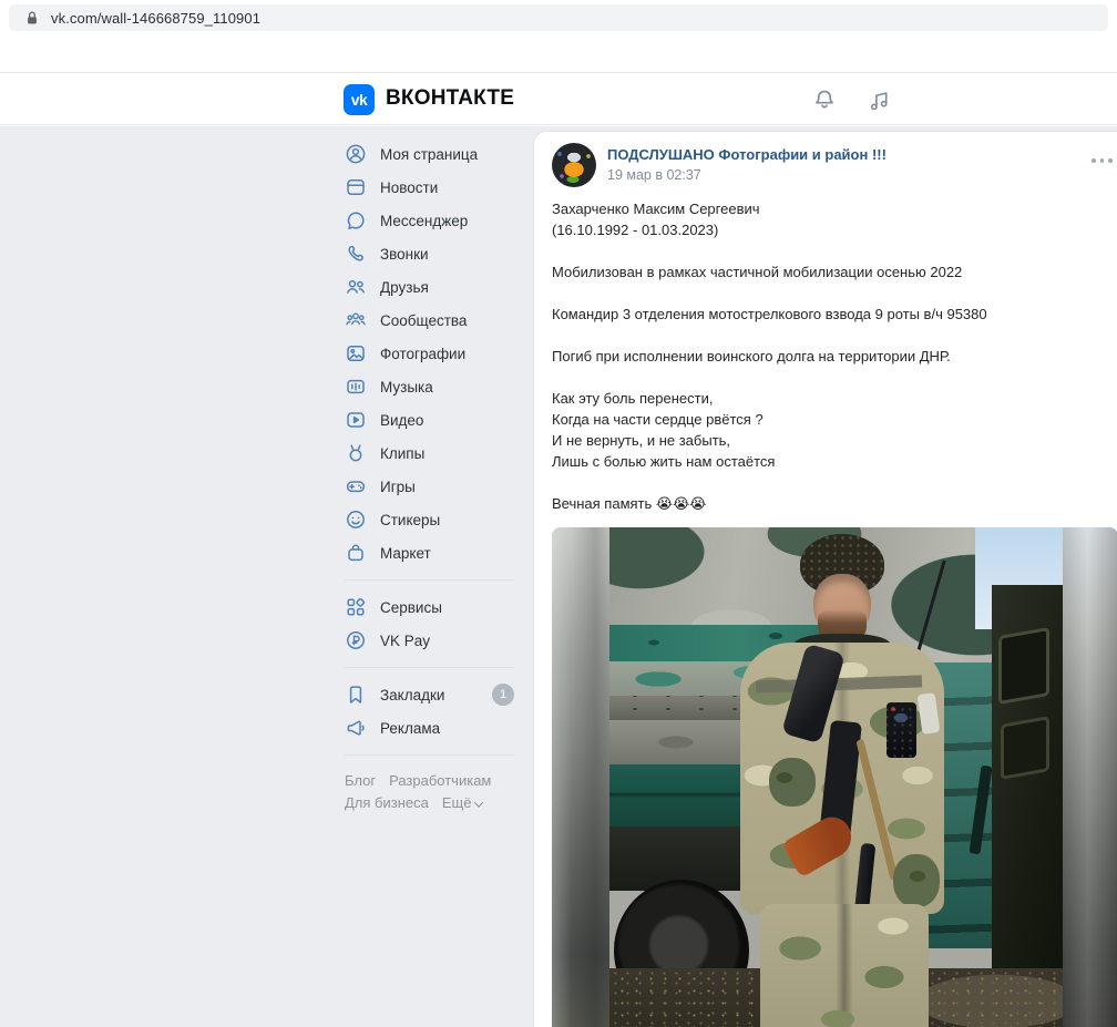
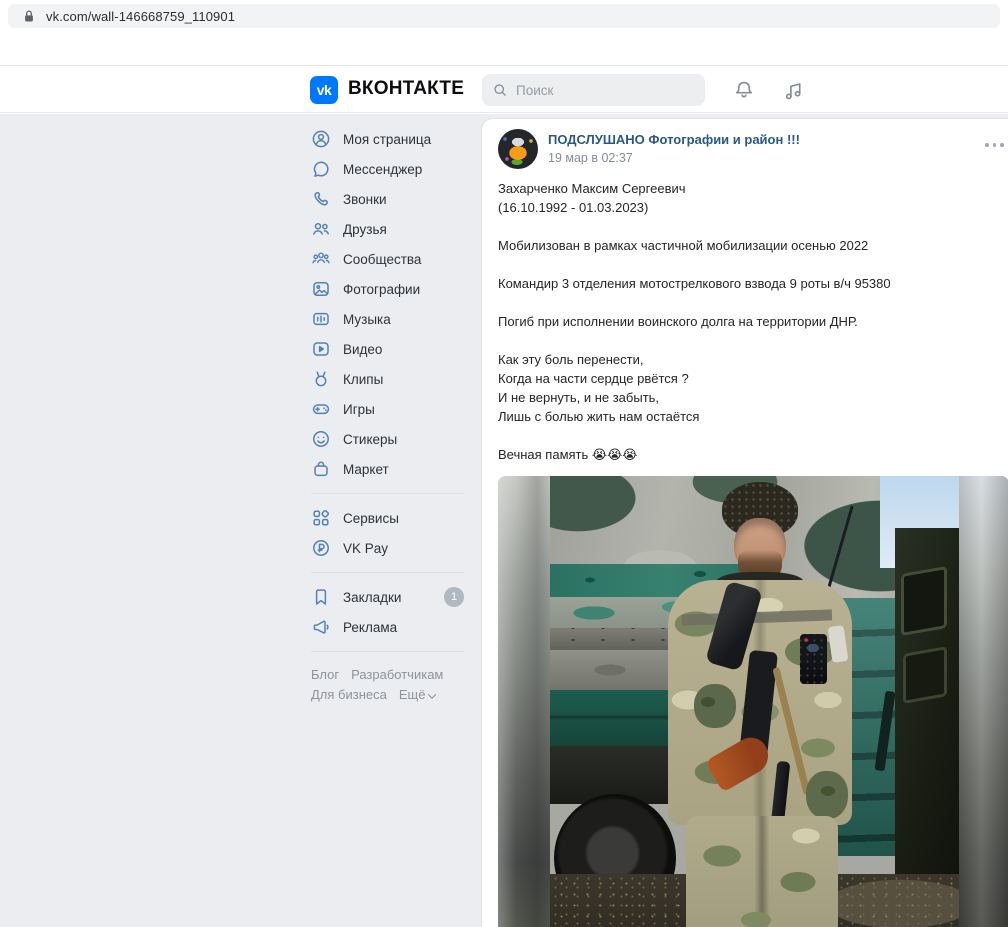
  vk.com/wall-146668759_110901
  vk
  ВКОНТАКТЕ
+ Поиск
  Моя страница
- Новости
  Мессенджер
  Звонки
  Друзья
  Сообщества
  Фотографии
  Музыка
  Видео
  Клипы
  Игры
  Стикеры
  Маркет
  Сервисы
  VK Pay
  Закладки
  1
  Реклама
  Блог Разработчикам
  Для бизнеса Ещё
  ПОДСЛУШАНО Фотографии и район !!!
  19 мар в 02:37
  Захарченко Максим Сергеевич
  (16.10.1992 - 01.03.2023)
  Мобилизован в рамках частичной мобилизации осенью 2022
  Командир 3 отделения мотострелкового взвода 9 роты в/ч 95380
  Погиб при исполнении воинского долга на территории ДНР.
  Как эту боль перенести,
  Когда на части сердце рвётся ?
  И не вернуть, и не забыть,
  Лишь с болью жить нам остаётся
  Вечная память 😭😭😭
